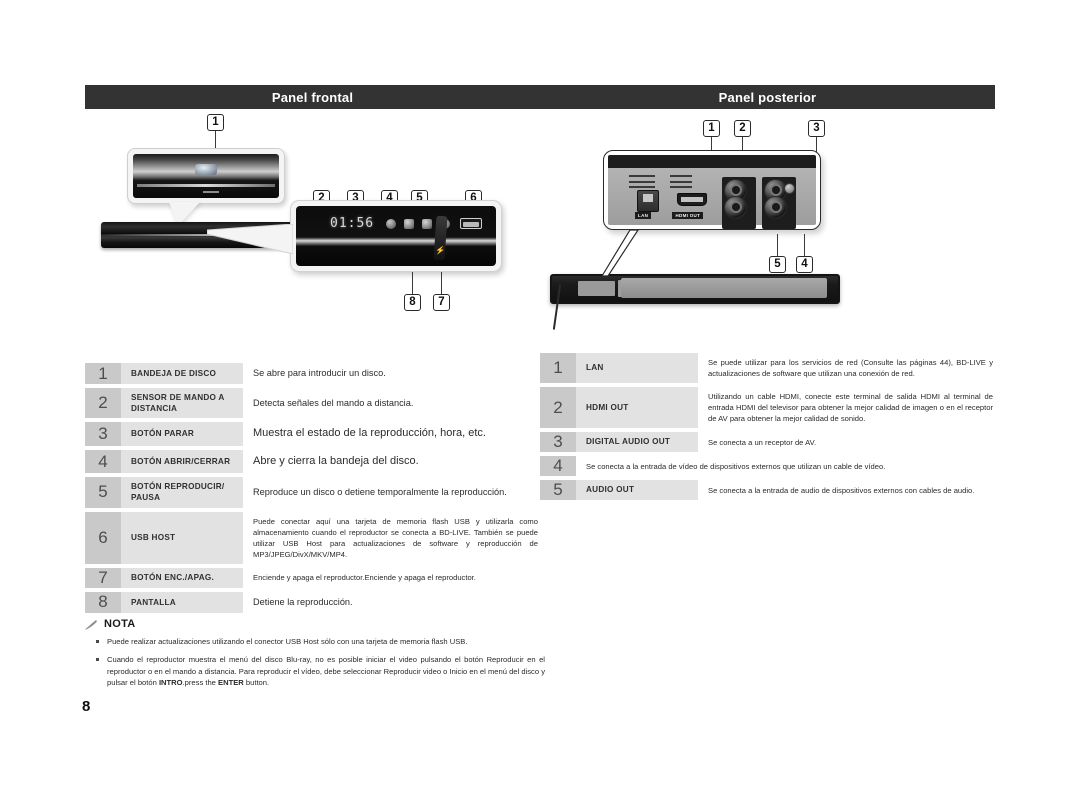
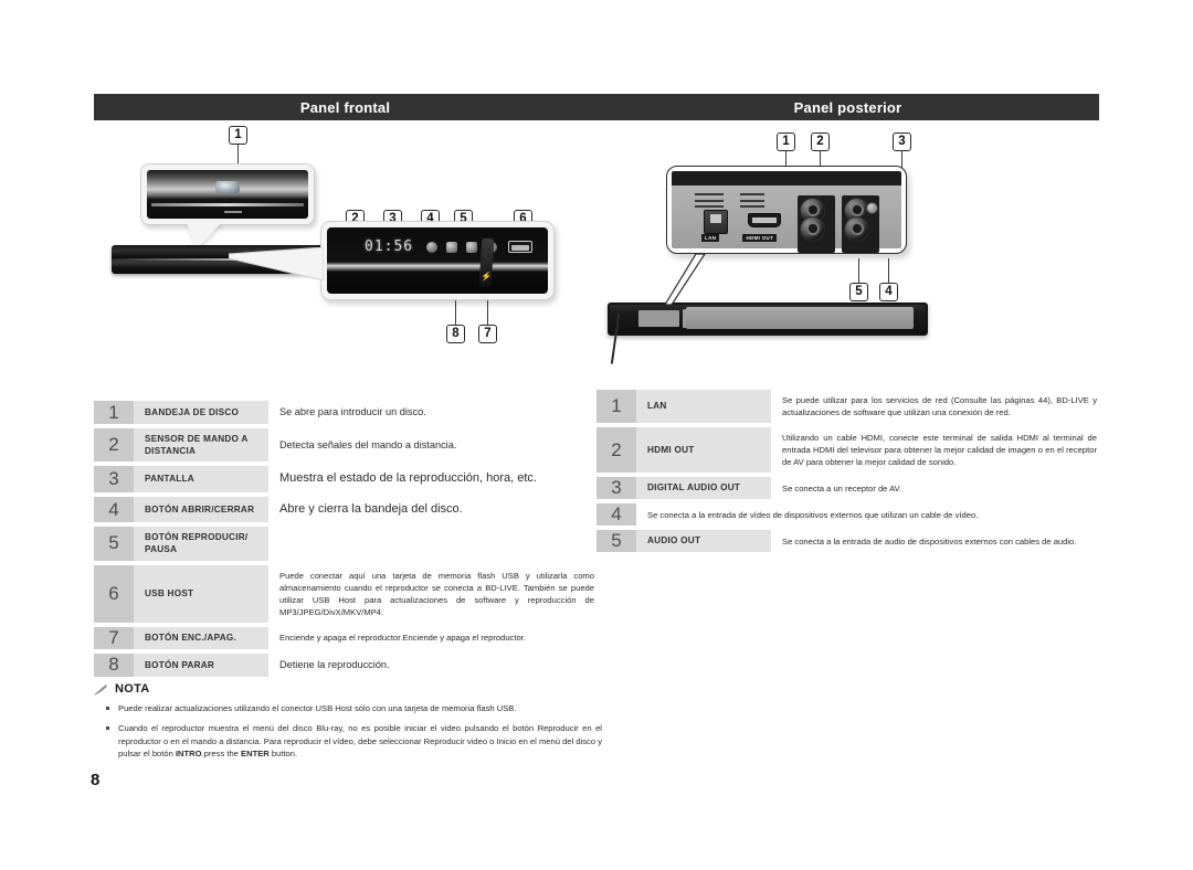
  Panel frontal
  1
  2
  3
  4
  5
  6
  01:56
  8
  7
  Panel posterior
  1
  2
  3
  5
  4
  1
  BANDEJA DE DISCO
  Se abre para introducir un disco.
  2
  SENSOR DE MANDO A DISTANCIA
  Detecta señales del mando a distancia.
  3
- BOTÓN PARAR
+ PANTALLA
  Muestra el estado de la reproducción, hora, etc.
  4
  BOTÓN ABRIR/CERRAR
  Abre y cierra la bandeja del disco.
  5
  BOTÓN REPRODUCIR/ PAUSA
- Reproduce un disco o detiene temporalmente la reproducción.
  6
  USB HOST
  Puede conectar aquí una tarjeta de memoria flash USB y utilizarla como almacenamiento cuando el reproductor se conecta a BD-LIVE. También se puede utilizar USB Host para actualizaciones de software y reproducción de MP3/JPEG/DivX/MKV/MP4.
  7
  BOTÓN ENC./APAG.
  Enciende y apaga el reproductor.Enciende y apaga el reproductor.
  8
- PANTALLA
+ BOTÓN PARAR
  Detiene la reproducción.
  1
  LAN
  Se puede utilizar para los servicios de red (Consulte las páginas 44), BD-LIVE y actualizaciones de software que utilizan una conexión de red.
  2
  HDMI OUT
  Utilizando un cable HDMI, conecte este terminal de salida HDMI al terminal de entrada HDMI del televisor para obtener la mejor calidad de imagen o en el receptor de AV para obtener la mejor calidad de sonido.
  3
  DIGITAL AUDIO OUT
  Se conecta a un receptor de AV.
  4
  Se conecta a la entrada de vídeo de dispositivos externos que utilizan un cable de vídeo.
  5
  AUDIO OUT
  Se conecta a la entrada de audio de dispositivos externos con cables de audio.
  NOTA
  Puede realizar actualizaciones utilizando el conector USB Host sólo con una tarjeta de memoria flash USB.
  Cuando el reproductor muestra el menú del disco Blu-ray, no es posible iniciar el video pulsando el botón Reproducir en el reproductor o en el mando a distancia. Para reproducir el vídeo, debe seleccionar Reproducir video o Inicio en el menú del disco y pulsar el botón INTRO.press the ENTER button.
  8
